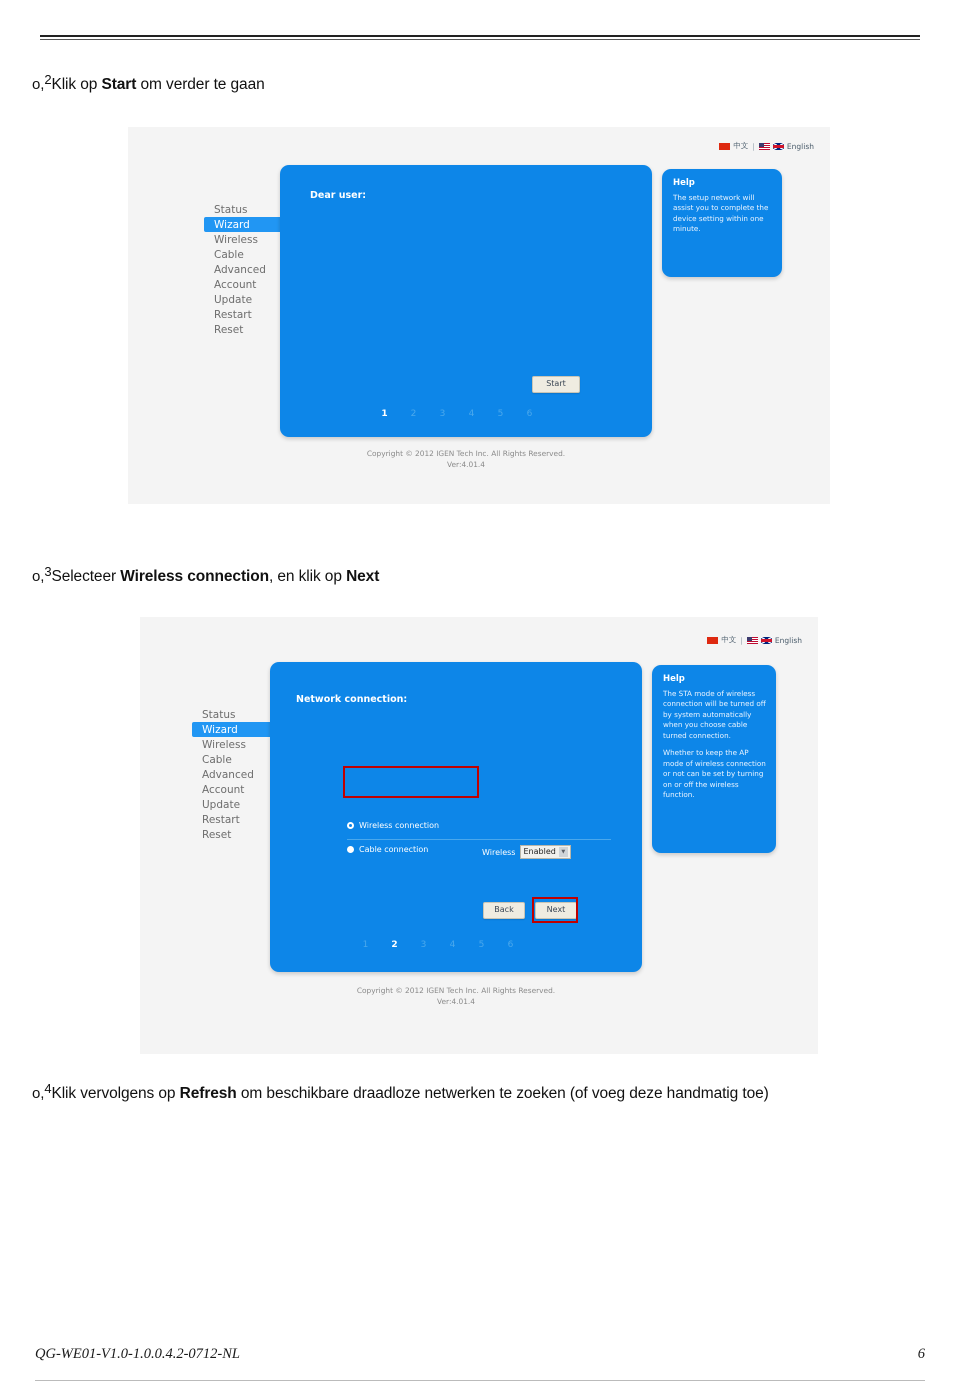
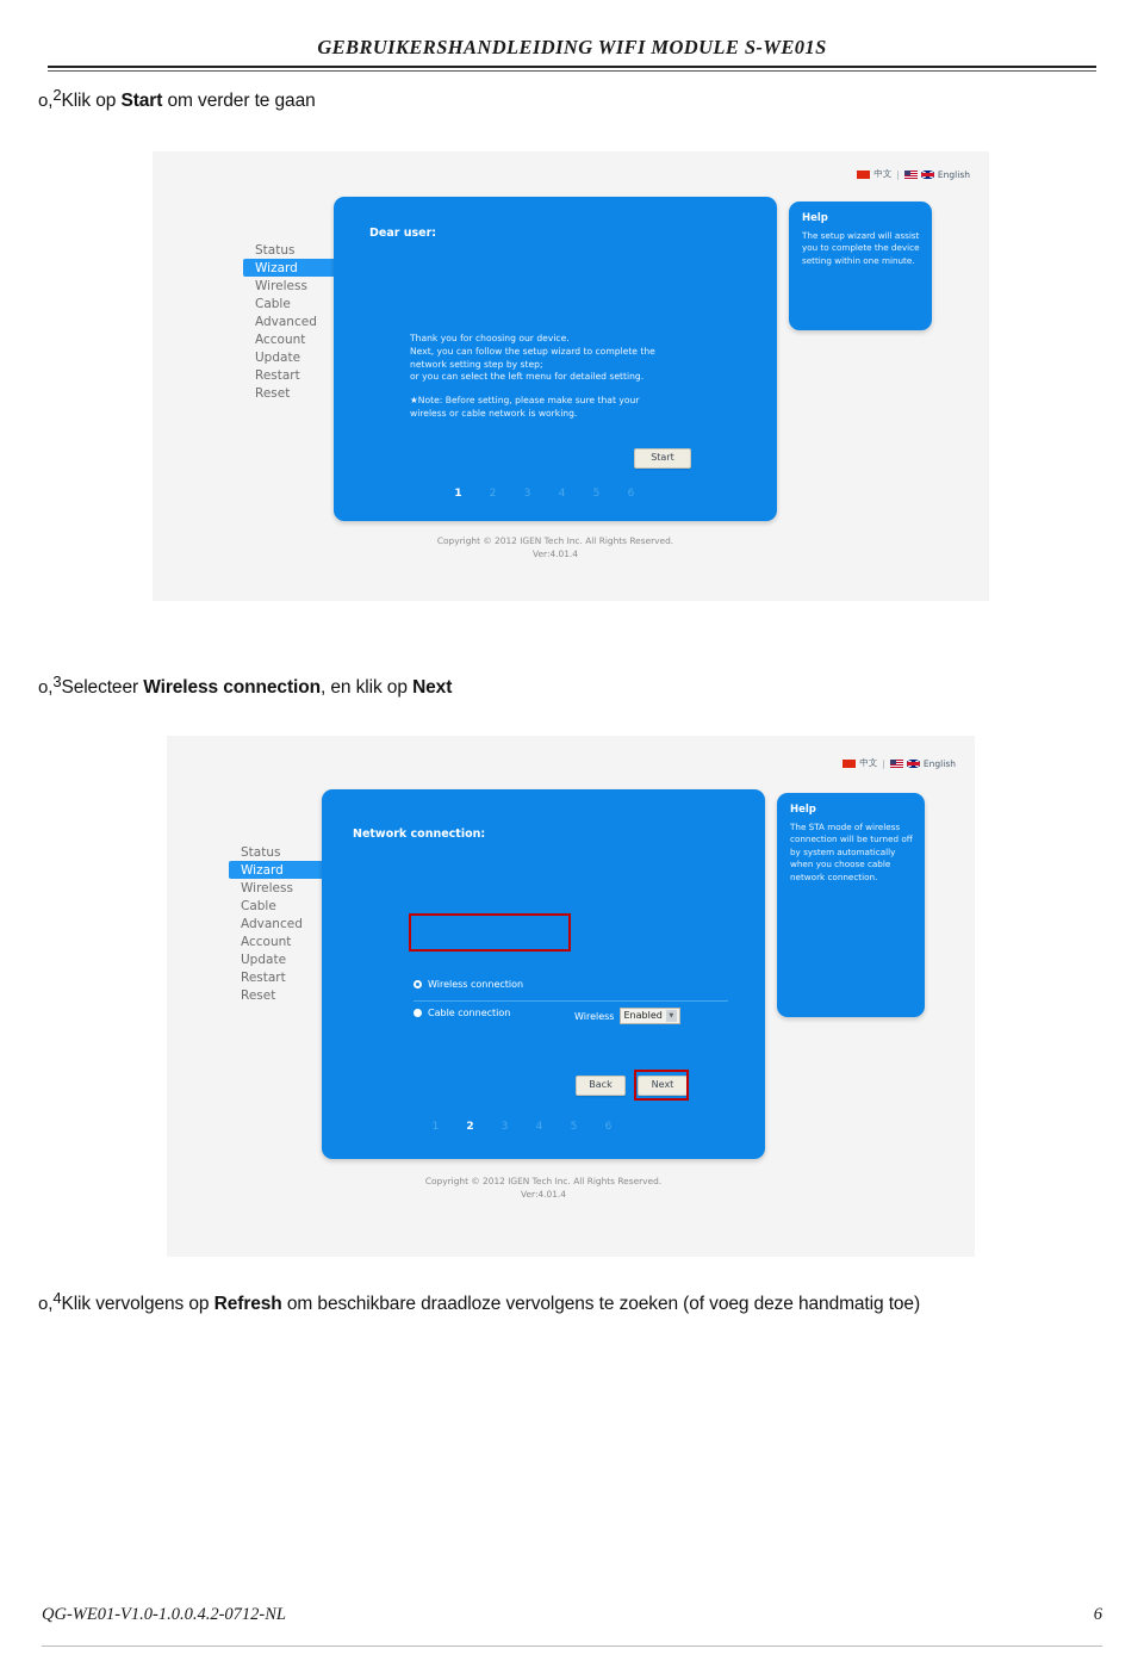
+ GEBRUIKERSHANDLEIDING WIFI MODULE S-WE01S
  o,2Klik op Start om verder te gaan
  中文
  |
  English
  Status
  Wizard
  Wireless
  Cable
  Advanced
  Account
  Update
  Restart
  Reset
  Dear user:
+ Thank you for choosing our device.
+ Next, you can follow the setup wizard to complete the
+ network setting step by step;
+ or you can select the left menu for detailed setting.
+ ★Note: Before setting, please make sure that your
+ wireless or cable network is working.
  Start
  1
  2
  3
  4
  5
  6
  Help
- The setup network will assist you to complete the device setting within one minute.
+ The setup wizard will assist you to complete the device setting within one minute.
  Copyright © 2012 IGEN Tech Inc. All Rights Reserved.
  Ver:4.01.4
  o,3Selecteer Wireless connection, en klik op Next
  中文
  |
  English
  Status
  Wizard
  Wireless
  Cable
  Advanced
  Account
  Update
  Restart
  Reset
  Network connection:
  Wireless connection
  Cable connection
  Wireless
  Enabled
  Back
  Next
  1
  2
  3
  4
  5
  6
  Help
- The STA mode of wireless connection will be turned off by system automatically when you choose cable turned connection.
+ The STA mode of wireless connection will be turned off by system automatically when you choose cable network connection.
- Whether to keep the AP mode of wireless connection or not can be set by turning on or off the wireless function.
  Copyright © 2012 IGEN Tech Inc. All Rights Reserved.
  Ver:4.01.4
- o,4Klik vervolgens op Refresh om beschikbare draadloze netwerken te zoeken (of voeg deze handmatig toe)
+ o,4Klik vervolgens op Refresh om beschikbare draadloze vervolgens te zoeken (of voeg deze handmatig toe)
  QG-WE01-V1.0-1.0.0.4.2-0712-NL
  6
